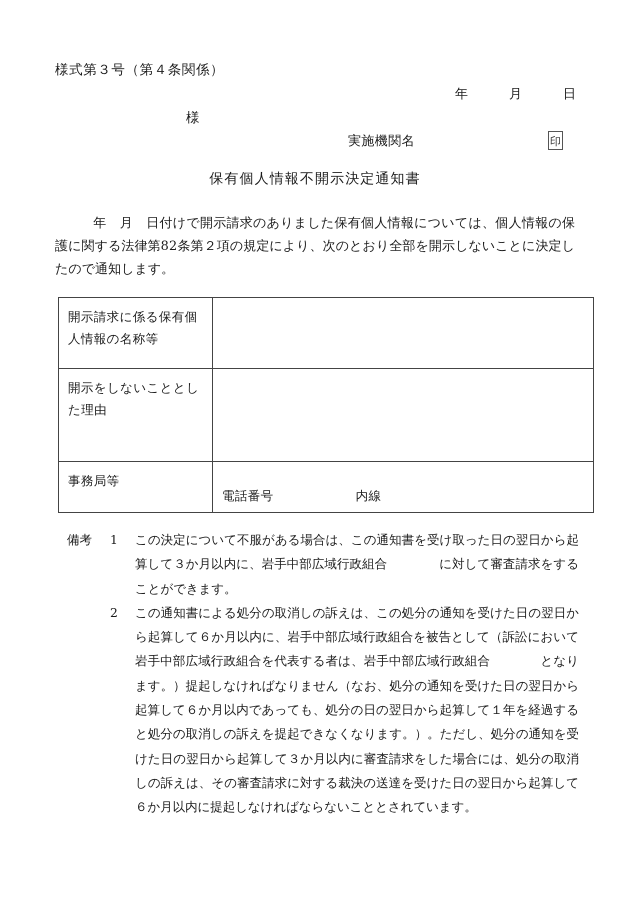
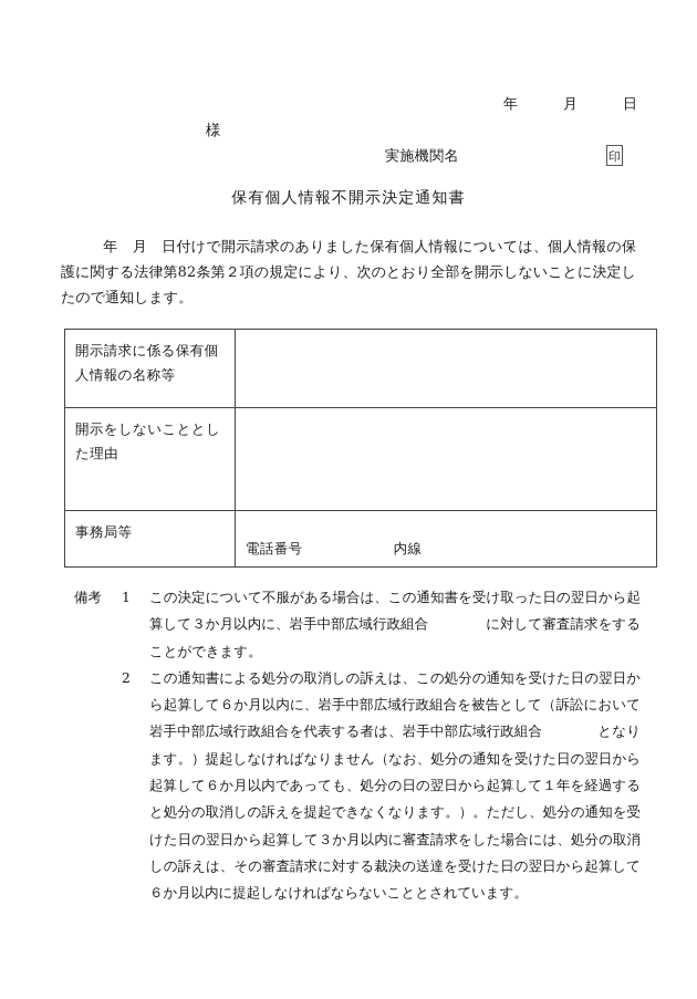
- 様式第３号（第４条関係）
  年 月 日
  様
  実施機関名
  印
  保有個人情報不開示決定通知書
  年 月 日付けで開示請求のありました保有個人情報については、個人情報の保護に関する法律第82条第２項の規定により、次のとおり全部を開示しないことに決定したので通知します。
  開示請求に係る保有個人情報の名称等
  開示をしないこととした理由
  事務局等	電話番号 内線
  備考
  1
  この決定について不服がある場合は、この通知書を受け取った日の翌日から起算して３か月以内に、岩手中部広域行政組合 に対して審査請求をすることができます。
  2
  この通知書による処分の取消しの訴えは、この処分の通知を受けた日の翌日から起算して６か月以内に、岩手中部広域行政組合を被告として（訴訟において岩手中部広域行政組合を代表する者は、岩手中部広域行政組合 となります。）提起しなければなりません（なお、処分の通知を受けた日の翌日から起算して６か月以内であっても、処分の日の翌日から起算して１年を経過すると処分の取消しの訴えを提起できなくなります。）。ただし、処分の通知を受けた日の翌日から起算して３か月以内に審査請求をした場合には、処分の取消しの訴えは、その審査請求に対する裁決の送達を受けた日の翌日から起算して６か月以内に提起しなければならないこととされています。
